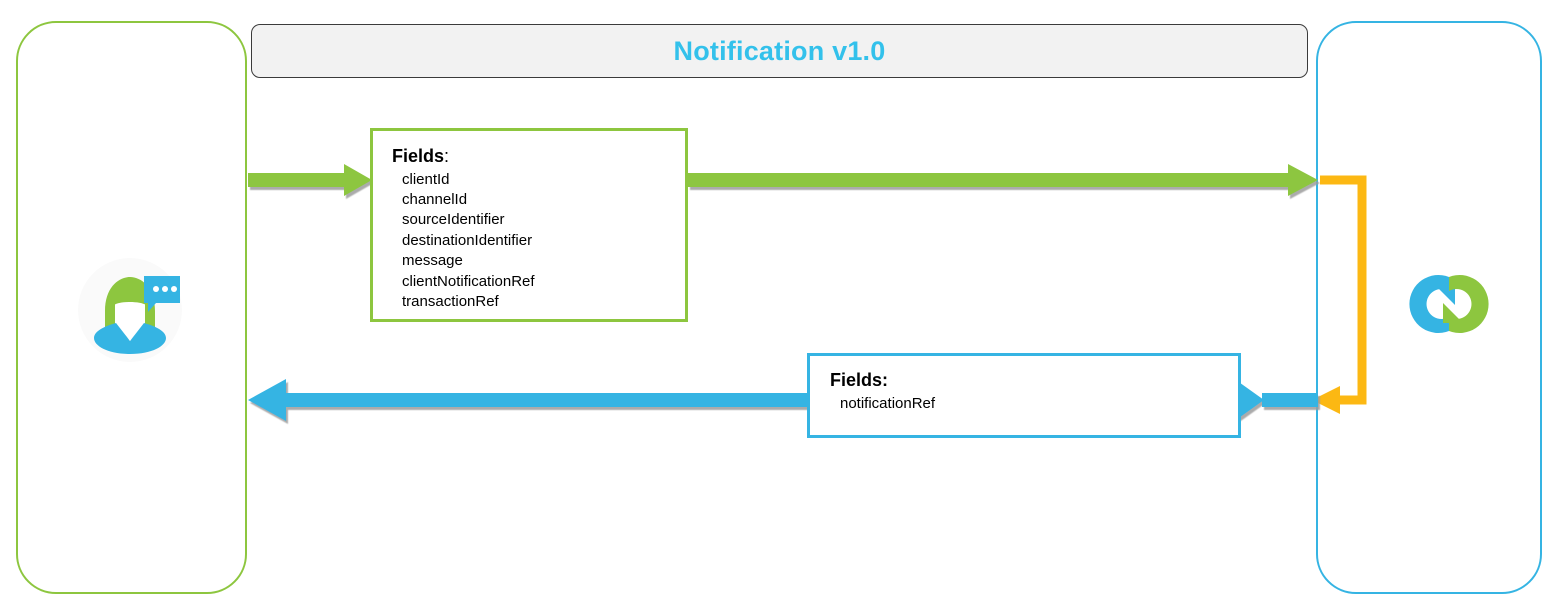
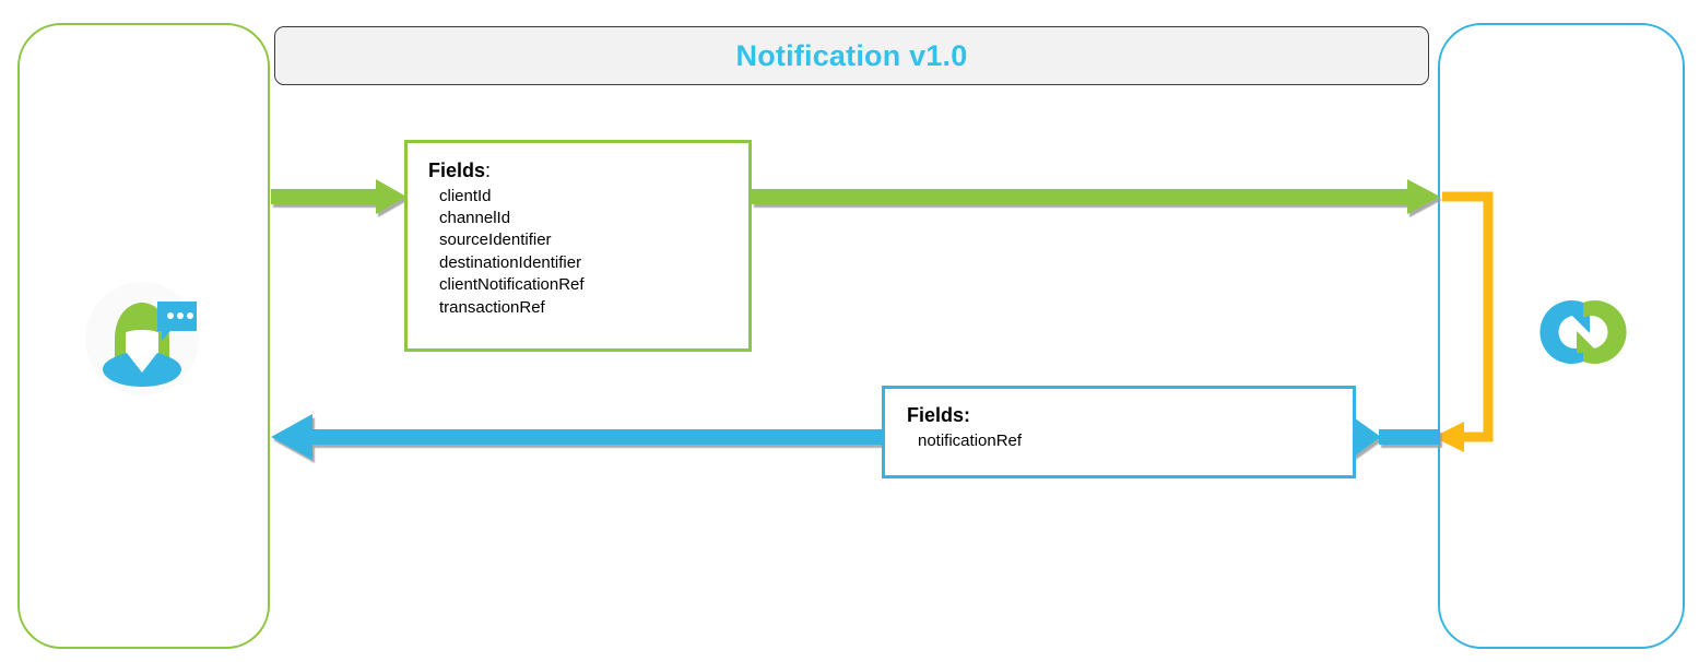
  Notification v1.0
  Fields:
  clientId
  channelId
  sourceIdentifier
  destinationIdentifier
- message
  clientNotificationRef
  transactionRef
  Fields:
  notificationRef
